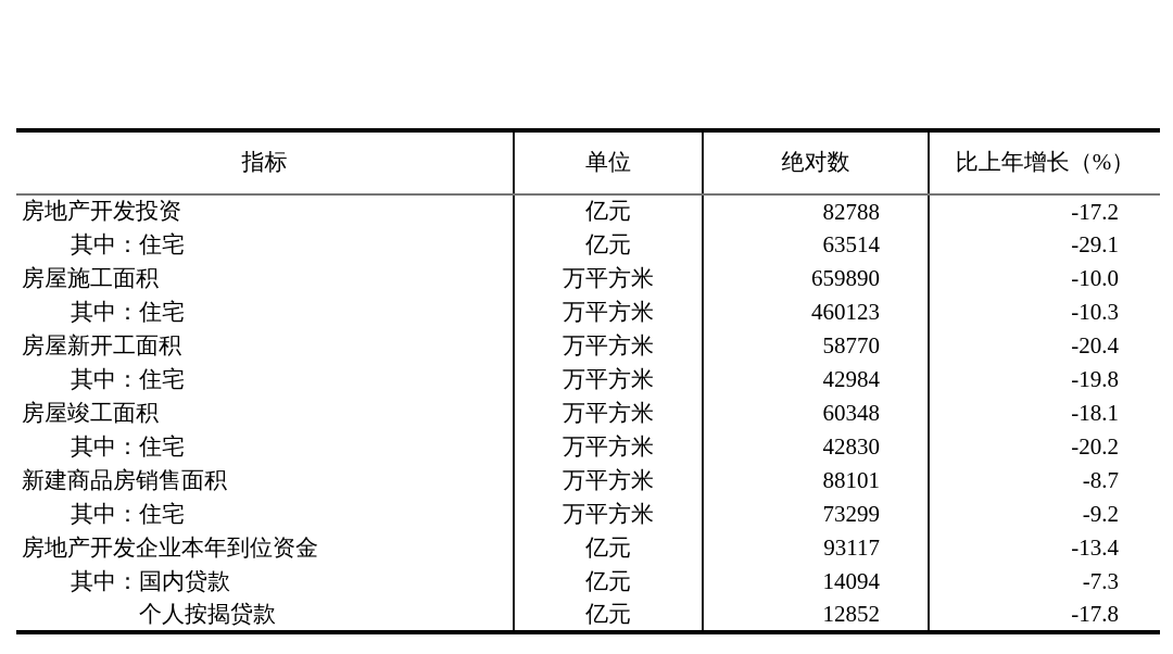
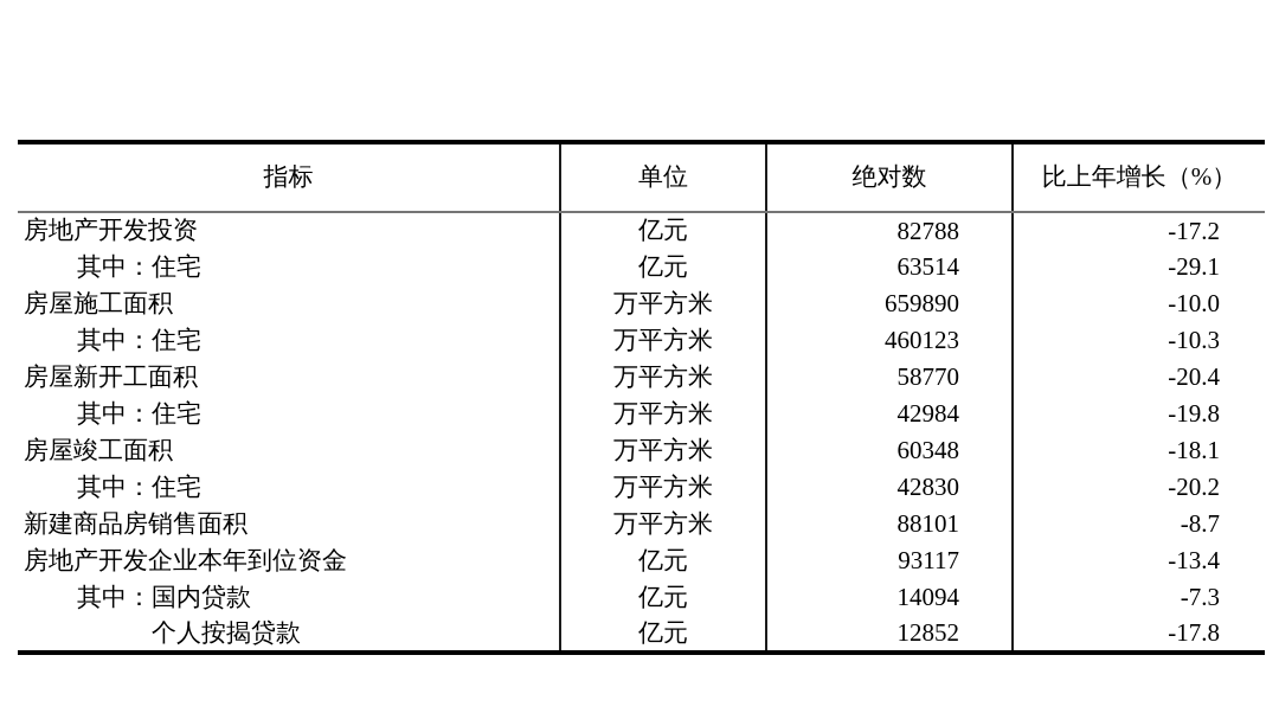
  指标	单位	绝对数	比上年增长（%）
  房地产开发投资	亿元	82788	-17.2
  其中：住宅	亿元	63514	-29.1
  房屋施工面积	万平方米	659890	-10.0
  其中：住宅	万平方米	460123	-10.3
  房屋新开工面积	万平方米	58770	-20.4
  其中：住宅	万平方米	42984	-19.8
  房屋竣工面积	万平方米	60348	-18.1
  其中：住宅	万平方米	42830	-20.2
  新建商品房销售面积	万平方米	88101	-8.7
- 其中：住宅	万平方米	73299	-9.2
  房地产开发企业本年到位资金	亿元	93117	-13.4
  其中：国内贷款	亿元	14094	-7.3
  个人按揭贷款	亿元	12852	-17.8
